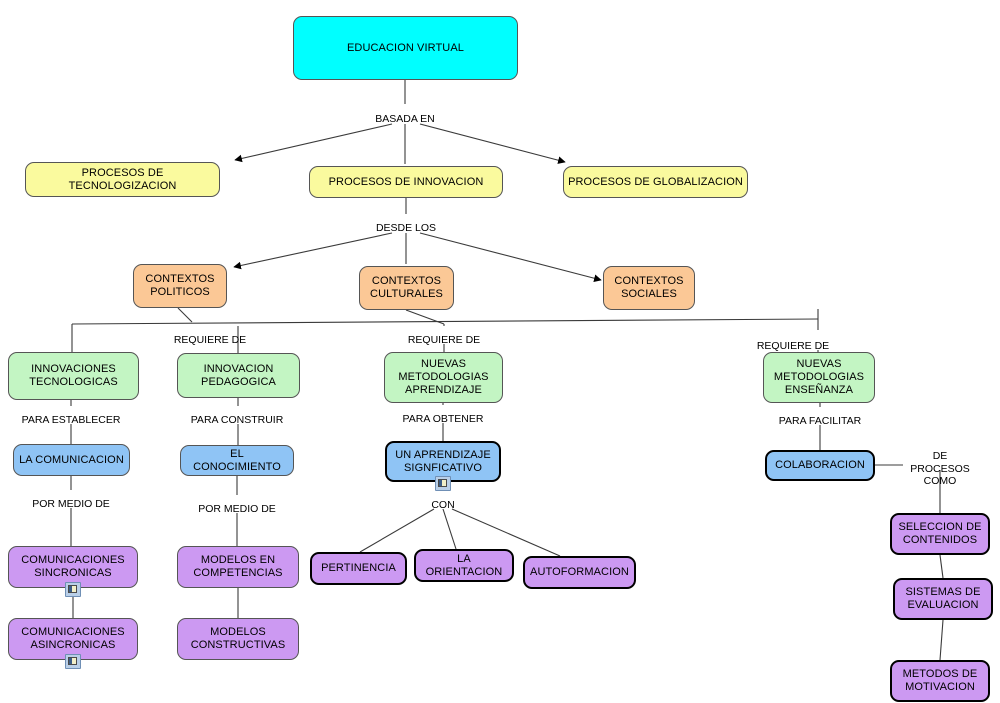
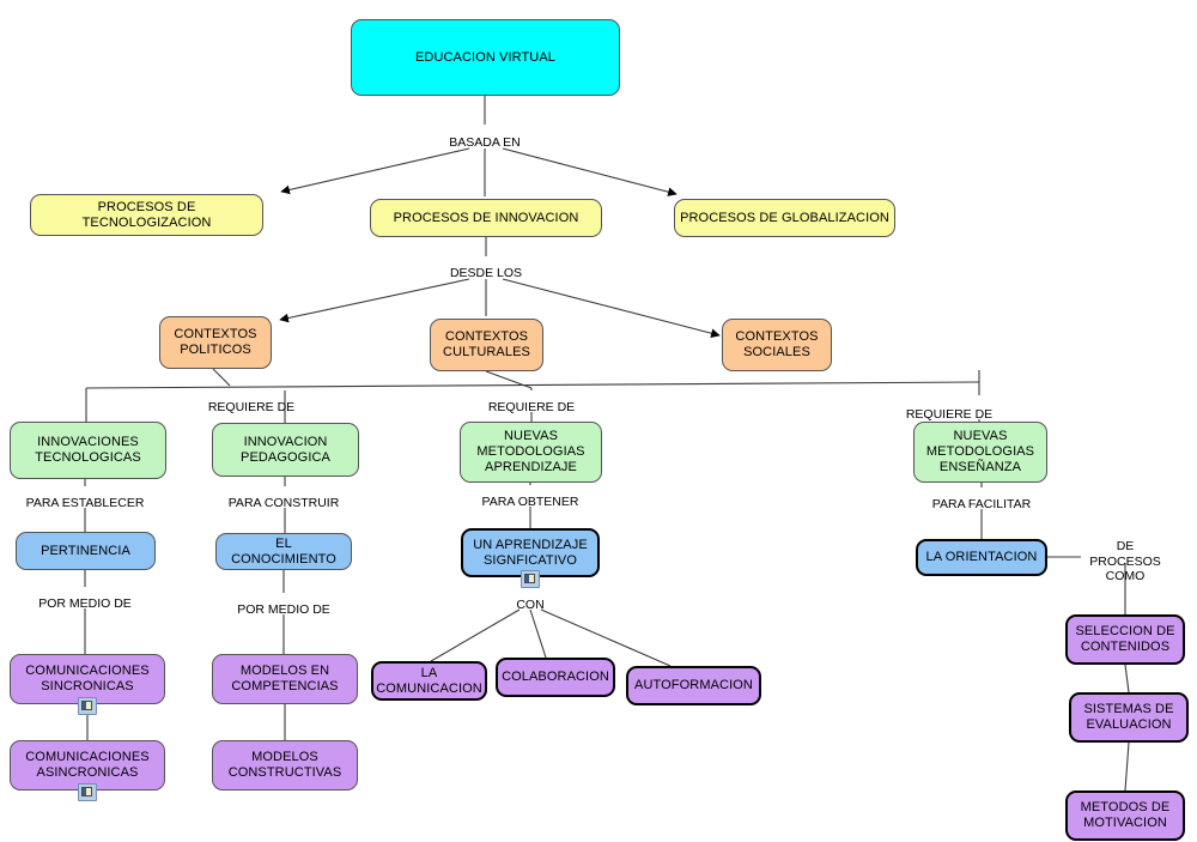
  EDUCACION VIRTUAL
  PROCESOS DE TECNOLOGIZACION
  PROCESOS DE INNOVACION
  PROCESOS DE GLOBALIZACION
  CONTEXTOS
  POLITICOS
  CONTEXTOS
  CULTURALES
  CONTEXTOS
  SOCIALES
  INNOVACIONES
  TECNOLOGICAS
  INNOVACION
  PEDAGOGICA
  NUEVAS
  METODOLOGIAS
  APRENDIZAJE
  NUEVAS
  METODOLOGIAS
  ENSEÑANZA
- LA COMUNICACION
+ PERTINENCIA
  EL CONOCIMIENTO
  UN APRENDIZAJE
  SIGNFICATIVO
- COLABORACION
+ LA ORIENTACION
  COMUNICACIONES
  SINCRONICAS
  COMUNICACIONES
  ASINCRONICAS
  MODELOS EN
  COMPETENCIAS
  MODELOS
  CONSTRUCTIVAS
- PERTINENCIA
+ LA COMUNICACION
- LA ORIENTACION
+ COLABORACION
  AUTOFORMACION
  SELECCION DE
  CONTENIDOS
  SISTEMAS DE
  EVALUACION
  METODOS DE
  MOTIVACION
  BASADA EN
  DESDE LOS
  REQUIERE DE
  REQUIERE DE
  REQUIERE DE
  PARA ESTABLECER
  PARA CONSTRUIR
  PARA OBTENER
  PARA FACILITAR
  POR MEDIO DE
  POR MEDIO DE
  CON
  DE PROCESOS
  COMO
